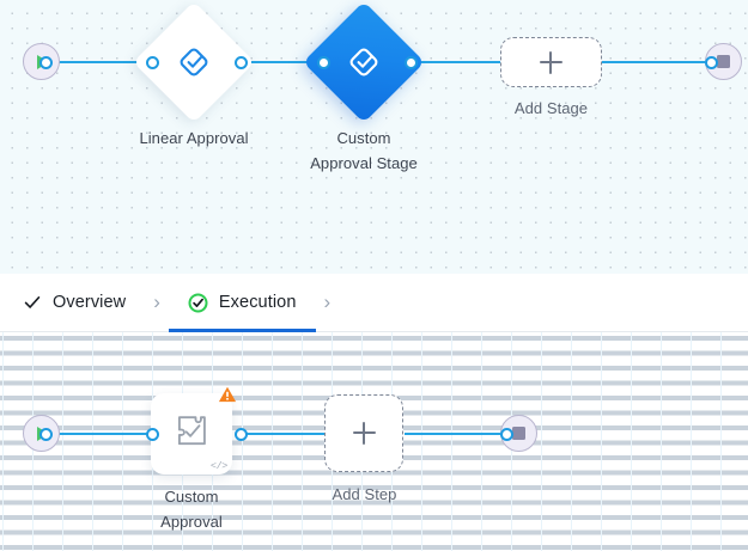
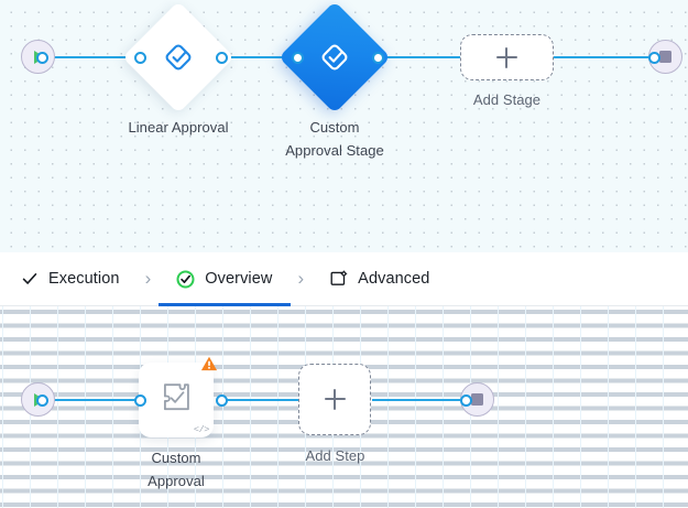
  Linear Approval
  Custom
  Approval Stage
  Add Stage
- Overview
+ Execution
  ›
- Execution
+ Overview
  ›
+ Advanced
  </>
  Custom
  Approval
  Add Step
